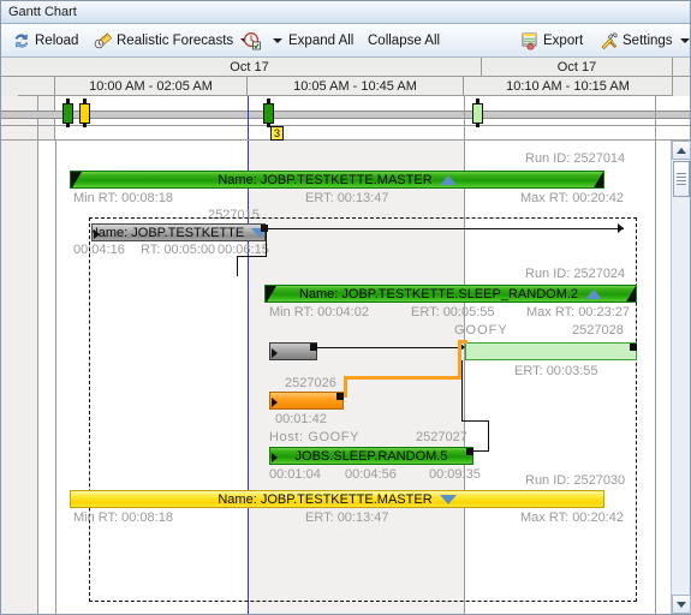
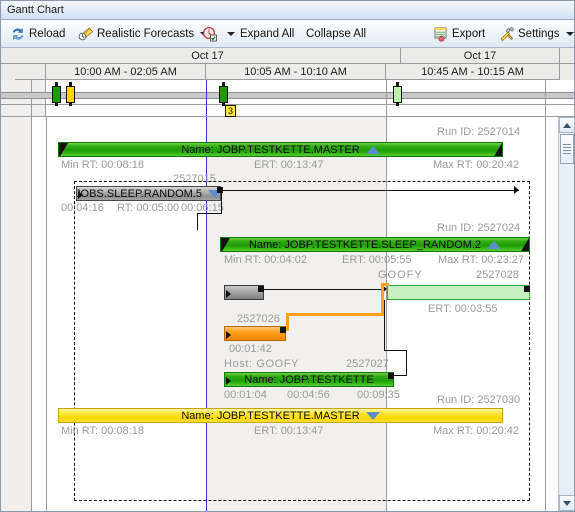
  Gantt Chart
  Reload
  Realistic Forecasts
  Expand All
  Collapse All
  Export
  Settings
  Oct 17
  Oct 17
  10:00 AM - 02:05 AM
- 10:05 AM - 10:45 AM
+ 10:05 AM - 10:10 AM
- 10:10 AM - 10:15 AM
+ 10:45 AM - 10:15 AM
  3
  Run ID: 2527014
  Name: JOBP.TESTKETTE.MASTER
  Min RT: 00:08:18
  ERT: 00:13:47
  Max RT: 00:20:42
  2527015
- Name: JOBP.TESTKETTE
+ JOBS.SLEEP.RANDOM.5
  00:04:16
  RT: 00:05:00
  00:06:1
  Run ID: 2527024
  Name: JOBP.TESTKETTE.SLEEP_RANDOM.2
  Min RT: 00:04:02
  ERT: 00:05:55
  Max RT: 00:23:27
  GOOFY
  2527028
  ERT: 00:03:55
  2527026
  00:01:42
  Host: GOOFY
  2527027
- JOBS.SLEEP.RANDOM.5
+ Name: JOBP.TESTKETTE
  00:01:04
  00:04:56
  00:09:35
  Run ID: 2527030
  Name: JOBP.TESTKETTE.MASTER
  Min RT: 00:08:18
  ERT: 00:13:47
  Max RT: 00:20:42
